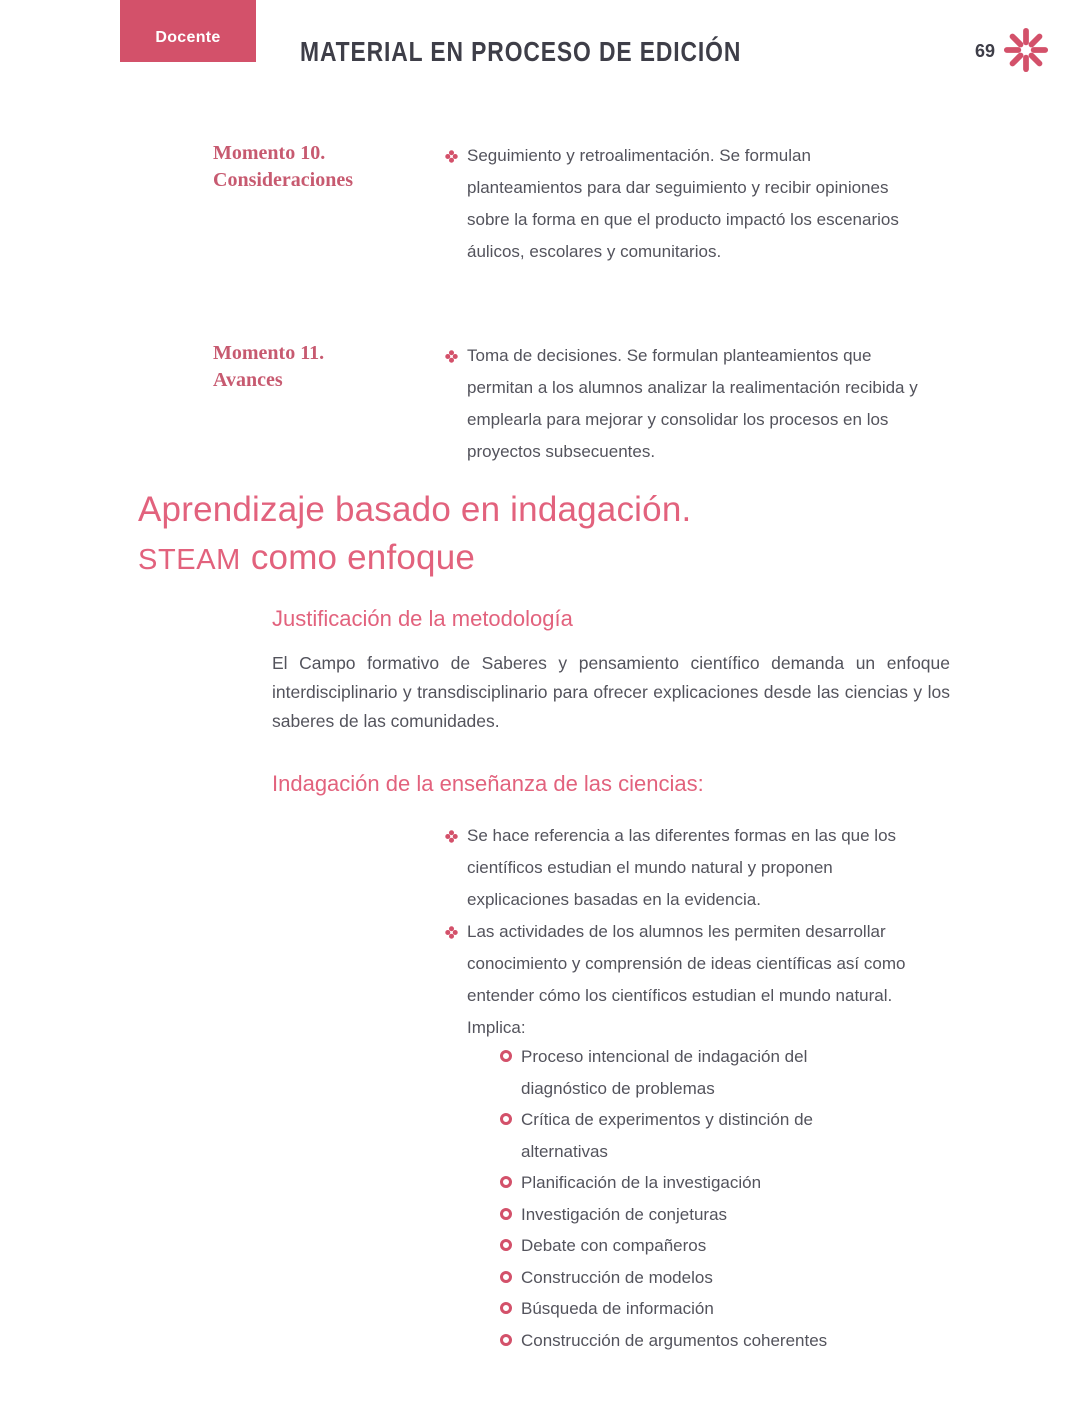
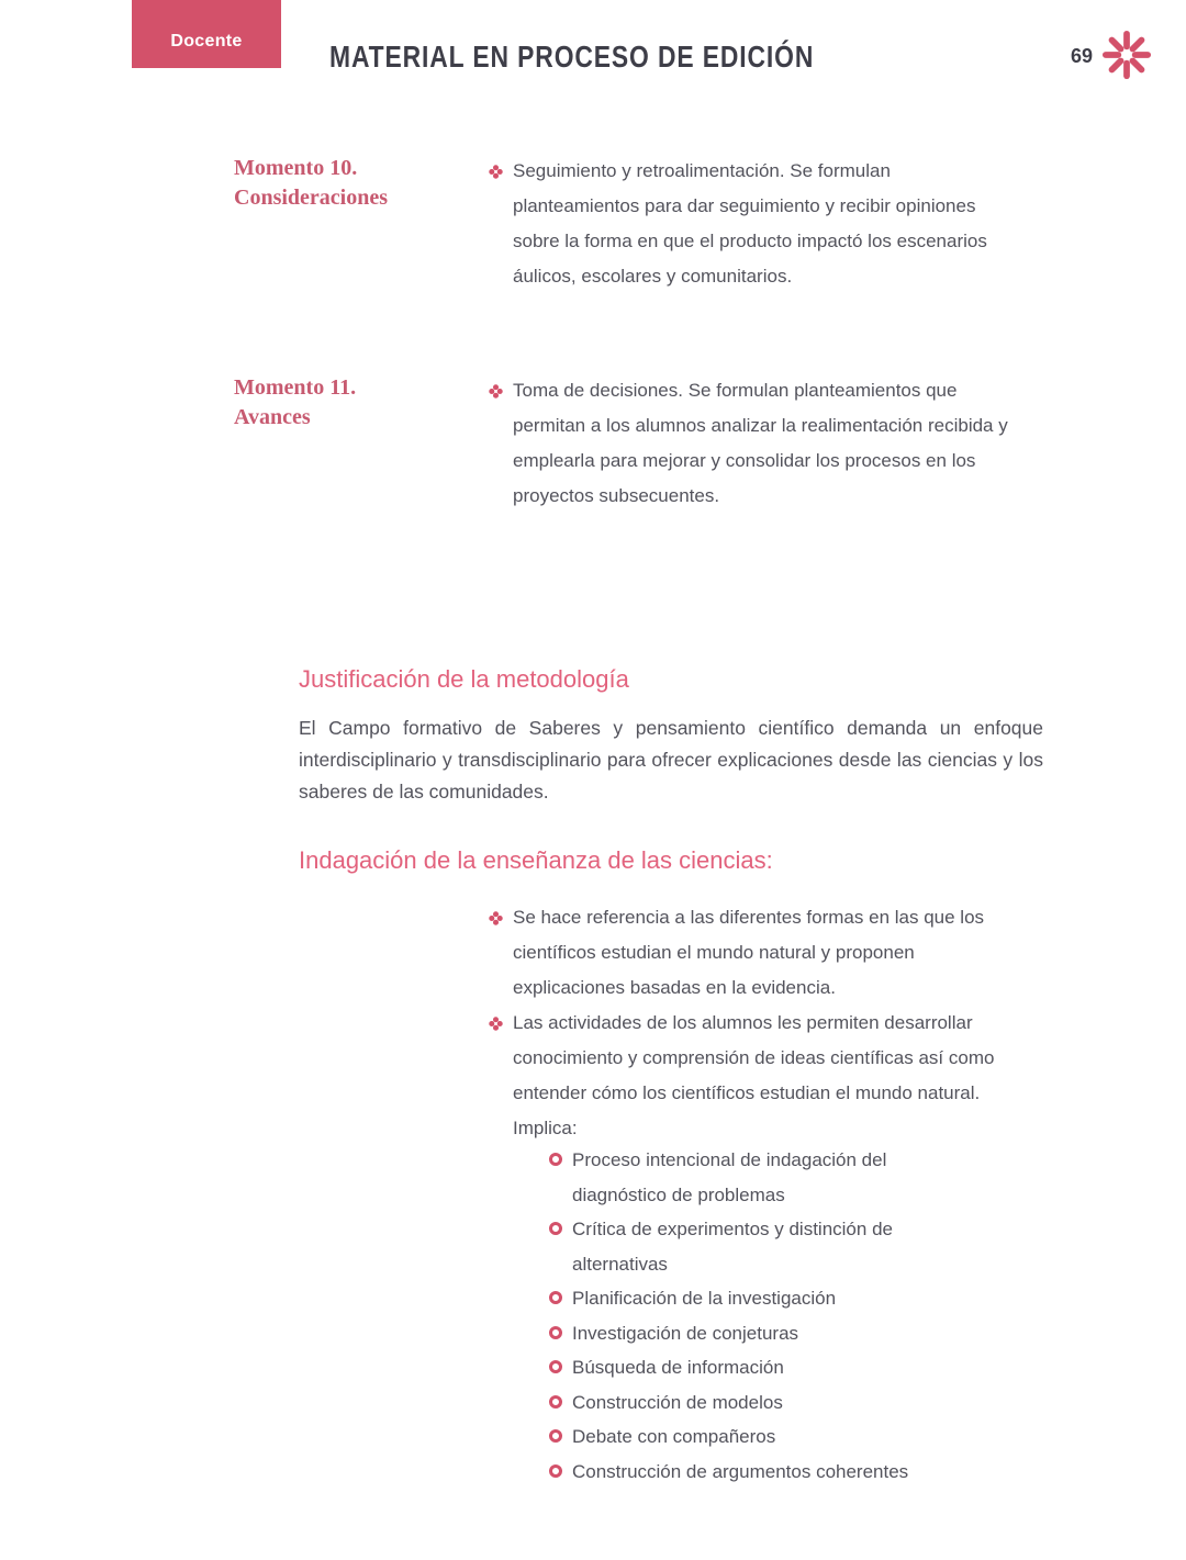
  Docente
  MATERIAL EN PROCESO DE EDICIÓN
  69
  Momento 10.
  Consideraciones
  Seguimiento y retroalimentación. Se formulan planteamientos para dar seguimiento y recibir opiniones sobre la forma en que el producto impactó los escenarios áulicos, escolares y comunitarios.
  Momento 11.
  Avances
  Toma de decisiones. Se formulan planteamientos que permitan a los alumnos analizar la realimentación recibida y emplearla para mejorar y consolidar los procesos en los proyectos subsecuentes.
- Aprendizaje basado en indagación.
- STEAM como enfoque
  Justificación de la metodología
  El Campo formativo de Saberes y pensamiento científico demanda un enfoque interdisciplinario y transdisciplinario para ofrecer explicaciones desde las ciencias y los saberes de las comunidades.
  Indagación de la enseñanza de las ciencias:
  Se hace referencia a las diferentes formas en las que los científicos estudian el mundo natural y proponen explicaciones basadas en la evidencia.
  Las actividades de los alumnos les permiten desarrollar conocimiento y comprensión de ideas científicas así como entender cómo los científicos estudian el mundo natural. Implica:
  Proceso intencional de indagación del diagnóstico de problemas
  Crítica de experimentos y distinción de alternativas
  Planificación de la investigación
  Investigación de conjeturas
- Debate con compañeros
+ Búsqueda de información
  Construcción de modelos
- Búsqueda de información
+ Debate con compañeros
  Construcción de argumentos coherentes
